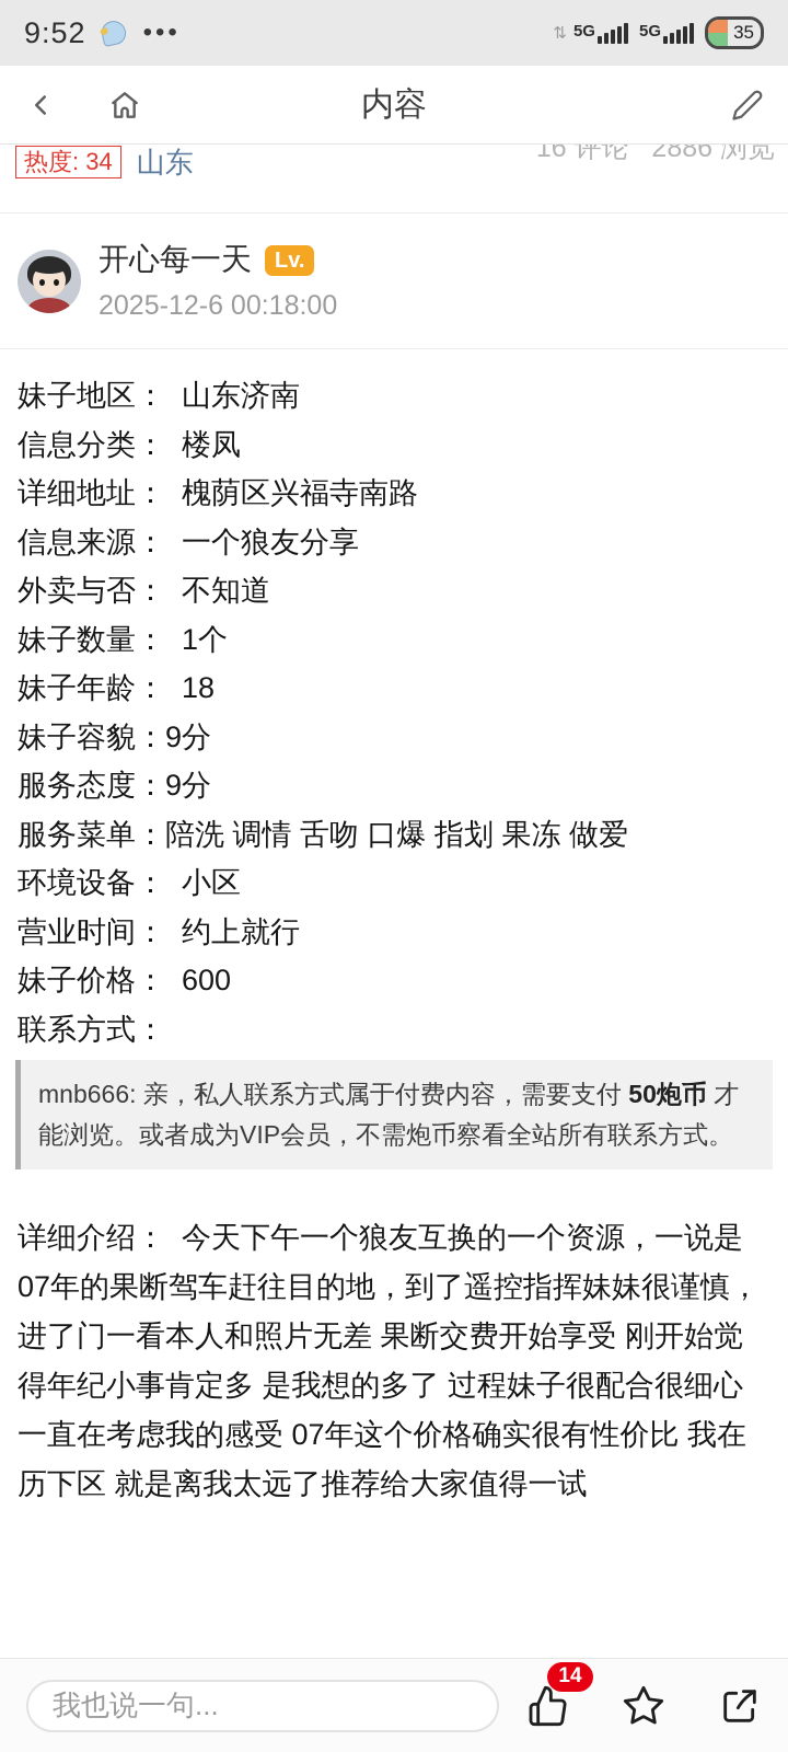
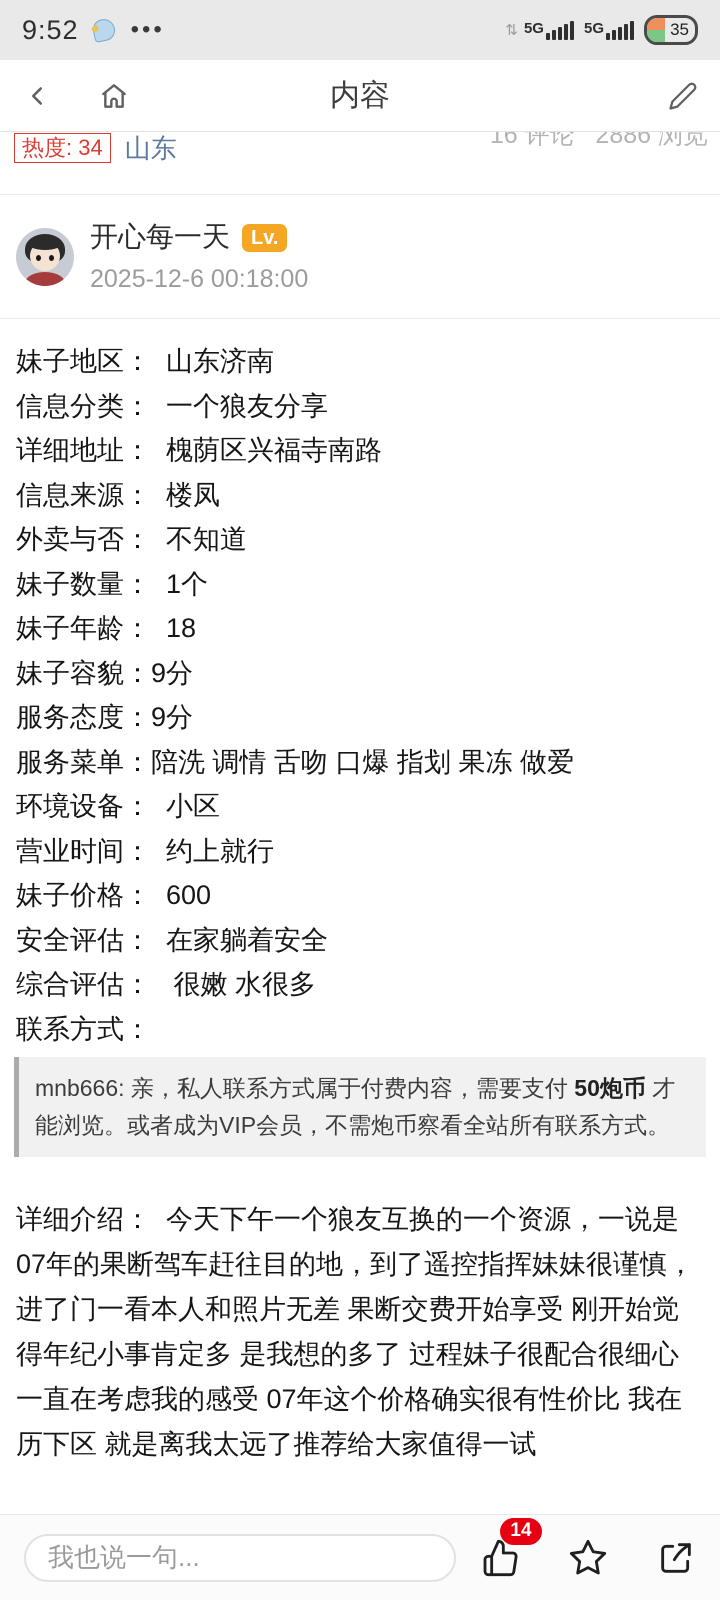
  9:52
  •••
  ⇅
  5G
  5G
  35
  内容
  热度: 34
  山东
  16 评论 2886 浏览
  开心每一天
  Lv.
  2025-12-6 00:18:00
  妹子地区： 山东济南
- 信息分类： 楼凤
+ 信息分类： 一个狼友分享
  详细地址： 槐荫区兴福寺南路
- 信息来源： 一个狼友分享
+ 信息来源： 楼凤
  外卖与否： 不知道
  妹子数量： 1个
  妹子年龄： 18
  妹子容貌：9分
  服务态度：9分
  服务菜单：陪洗 调情 舌吻 口爆 指划 果冻 做爱
  环境设备： 小区
  营业时间： 约上就行
  妹子价格： 600
+ 安全评估： 在家躺着安全
+ 综合评估： 很嫩 水很多
  联系方式：
  mnb666: 亲，私人联系方式属于付费内容，需要支付 50炮币 才能浏览。或者成为VIP会员，不需炮币察看全站所有联系方式。
  详细介绍： 今天下午一个狼友互换的一个资源，一说是07年的果断驾车赶往目的地，到了遥控指挥妹妹很谨慎，进了门一看本人和照片无差 果断交费开始享受 刚开始觉得年纪小事肯定多 是我想的多了 过程妹子很配合很细心一直在考虑我的感受 07年这个价格确实很有性价比 我在历下区 就是离我太远了推荐给大家值得一试
  我也说一句...
  14
